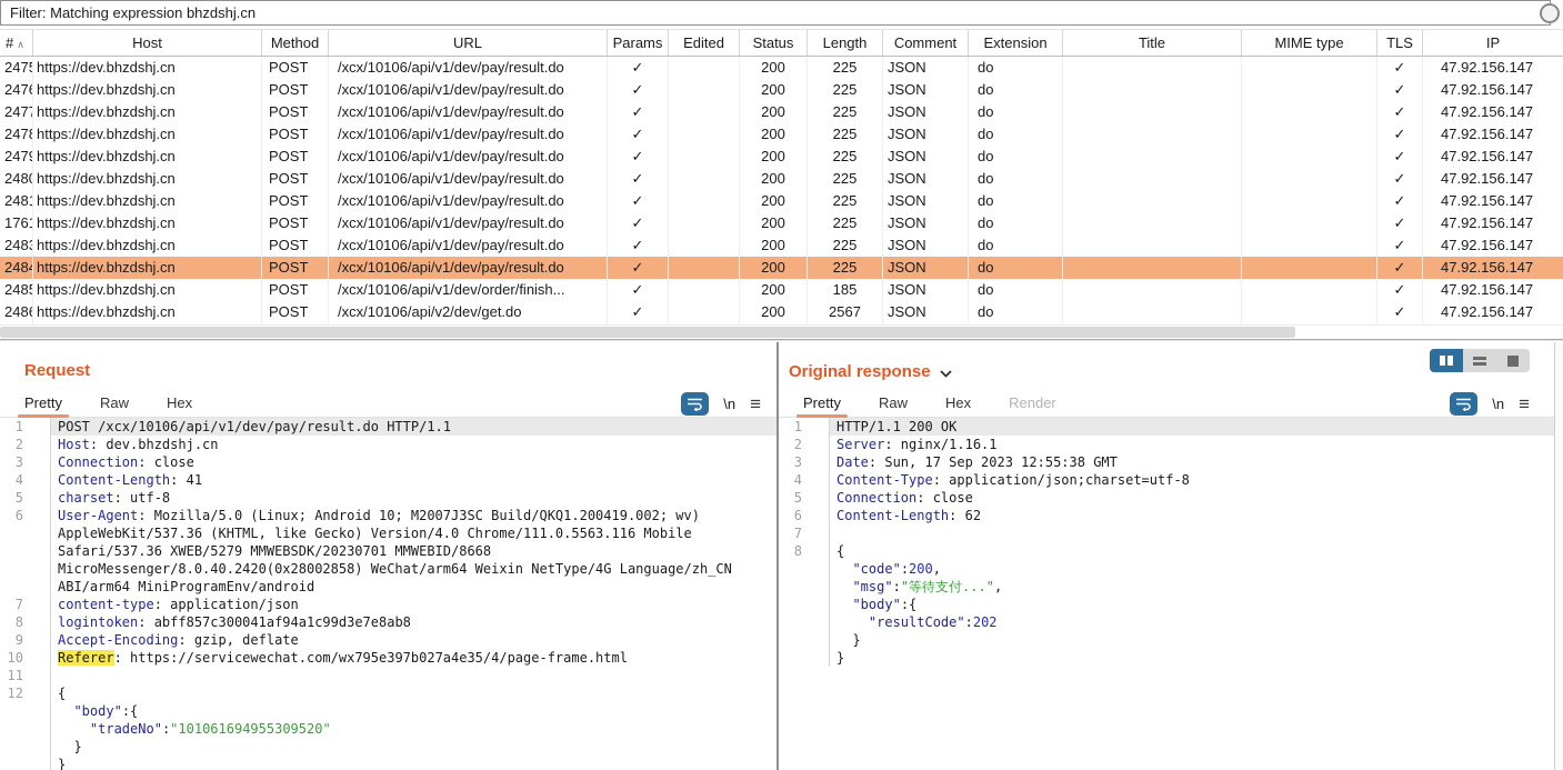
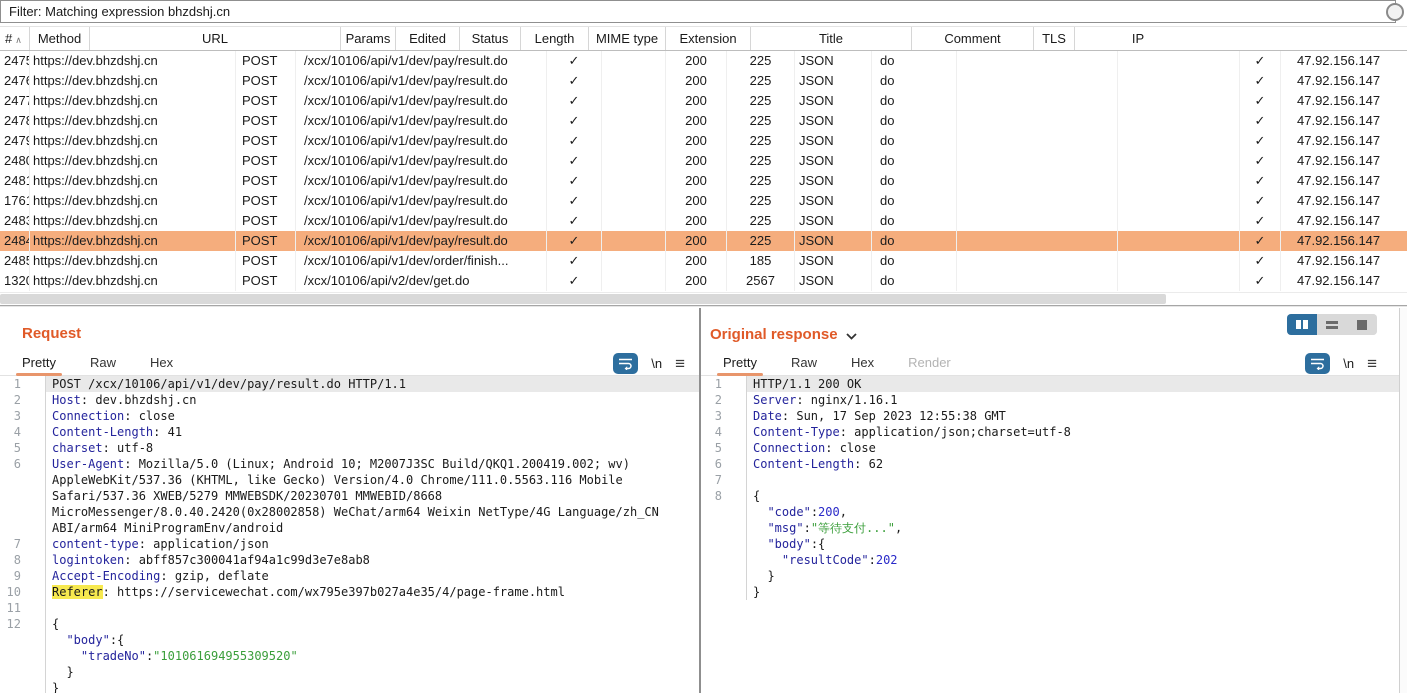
  Filter: Matching expression bhzdshj.cn
  # ∧
- Host
  Method
  URL
  Params
  Edited
  Status
  Length
- Comment
+ MIME type
  Extension
  Title
- MIME type
+ Comment
  TLS
  IP
  2475
  https://dev.bhzdshj.cn
  POST
  /xcx/10106/api/v1/dev/pay/result.do
  ✓
  200
  225
  JSON
  do
  ✓
  47.92.156.147
  2476
  https://dev.bhzdshj.cn
  POST
  /xcx/10106/api/v1/dev/pay/result.do
  ✓
  200
  225
  JSON
  do
  ✓
  47.92.156.147
  2477
  https://dev.bhzdshj.cn
  POST
  /xcx/10106/api/v1/dev/pay/result.do
  ✓
  200
  225
  JSON
  do
  ✓
  47.92.156.147
  2478
  https://dev.bhzdshj.cn
  POST
  /xcx/10106/api/v1/dev/pay/result.do
  ✓
  200
  225
  JSON
  do
  ✓
  47.92.156.147
  2479
  https://dev.bhzdshj.cn
  POST
  /xcx/10106/api/v1/dev/pay/result.do
  ✓
  200
  225
  JSON
  do
  ✓
  47.92.156.147
  2480
  https://dev.bhzdshj.cn
  POST
  /xcx/10106/api/v1/dev/pay/result.do
  ✓
  200
  225
  JSON
  do
  ✓
  47.92.156.147
  2481
  https://dev.bhzdshj.cn
  POST
  /xcx/10106/api/v1/dev/pay/result.do
  ✓
  200
  225
  JSON
  do
  ✓
  47.92.156.147
  1761
  https://dev.bhzdshj.cn
  POST
  /xcx/10106/api/v1/dev/pay/result.do
  ✓
  200
  225
  JSON
  do
  ✓
  47.92.156.147
  2483
  https://dev.bhzdshj.cn
  POST
  /xcx/10106/api/v1/dev/pay/result.do
  ✓
  200
  225
  JSON
  do
  ✓
  47.92.156.147
  2484
  https://dev.bhzdshj.cn
  POST
  /xcx/10106/api/v1/dev/pay/result.do
  ✓
  200
  225
  JSON
  do
  ✓
  47.92.156.147
  2485
  https://dev.bhzdshj.cn
  POST
  /xcx/10106/api/v1/dev/order/finish...
  ✓
  200
  185
  JSON
  do
  ✓
  47.92.156.147
- 2486
+ 1320
  https://dev.bhzdshj.cn
  POST
  /xcx/10106/api/v2/dev/get.do
  ✓
  200
  2567
  JSON
  do
  ✓
  47.92.156.147
  Request
  Pretty
  Raw
  Hex
  \n
  ≡
  1
  POST /xcx/10106/api/v1/dev/pay/result.do HTTP/1.1
  2
  Host: dev.bhzdshj.cn
  3
  Connection: close
  4
  Content-Length: 41
  5
  charset: utf-8
  6
  User-Agent: Mozilla/5.0 (Linux; Android 10; M2007J3SC Build/QKQ1.200419.002; wv) AppleWebKit/537.36 (KHTML, like Gecko) Version/4.0 Chrome/111.0.5563.116 Mobile Safari/537.36 XWEB/5279 MMWEBSDK/20230701 MMWEBID/8668 MicroMessenger/8.0.40.2420(0x28002858) WeChat/arm64 Weixin NetType/4G Language/zh_CN ABI/arm64 MiniProgramEnv/android
  7
  content-type: application/json
  8
  logintoken: abff857c300041af94a1c99d3e7e8ab8
  9
  Accept-Encoding: gzip, deflate
  10
  Referer: https://servicewechat.com/wx795e397b027a4e35/4/page-frame.html
  11
  12
  {
  "body":{
  "tradeNo":"101061694955309520"
  }
  }
  Original response
  Pretty
  Raw
  Hex
  Render
  \n
  ≡
  1
  HTTP/1.1 200 OK
  2
  Server: nginx/1.16.1
  3
  Date: Sun, 17 Sep 2023 12:55:38 GMT
  4
  Content-Type: application/json;charset=utf-8
  5
  Connection: close
  6
  Content-Length: 62
  7
  8
  {
  "code":200,
  "msg":"等待支付...",
  "body":{
  "resultCode":202
  }
  }
